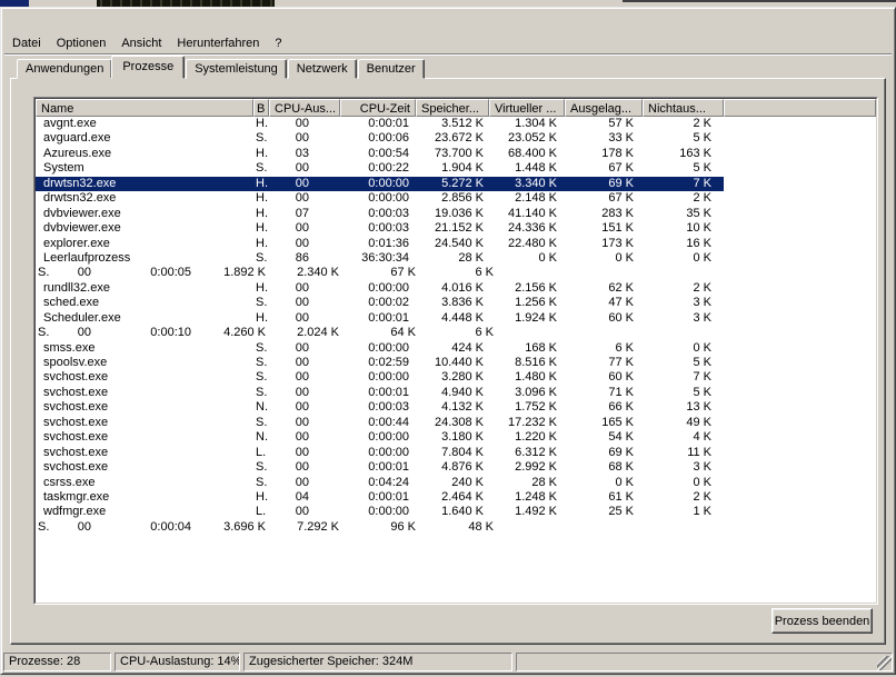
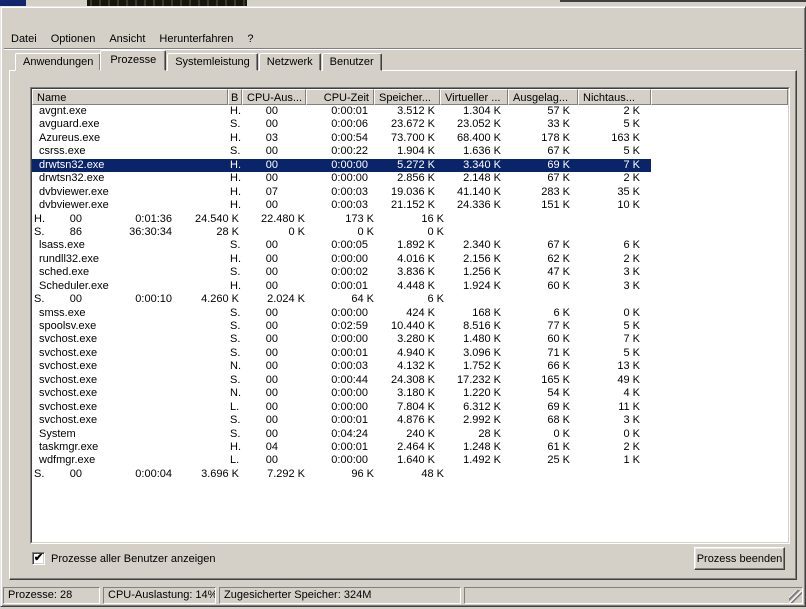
  Datei
  Optionen
  Ansicht
  Herunterfahren
  ?
  Anwendungen
  Prozesse
  Systemleistung
  Netzwerk
  Benutzer
  Name
  B
  CPU-Aus...
  CPU-Zeit
  Speicher...
  Virtueller ...
  Ausgelag...
  Nichtaus...
  avgnt.exe
  H.
  00
  0:00:01
  3.512 K
  1.304 K
  57 K
  2 K
  avguard.exe
  S.
  00
  0:00:06
  23.672 K
  23.052 K
  33 K
  5 K
  Azureus.exe
  H.
  03
  0:00:54
  73.700 K
  68.400 K
  178 K
  163 K
- System
+ csrss.exe
  S.
  00
  0:00:22
  1.904 K
- 1.448 K
+ 1.636 K
  67 K
  5 K
  drwtsn32.exe
  H.
  00
  0:00:00
  5.272 K
  3.340 K
  69 K
  7 K
  drwtsn32.exe
  H.
  00
  0:00:00
  2.856 K
  2.148 K
  67 K
  2 K
  dvbviewer.exe
  H.
  07
  0:00:03
  19.036 K
  41.140 K
  283 K
  35 K
  dvbviewer.exe
  H.
  00
  0:00:03
  21.152 K
  24.336 K
  151 K
  10 K
- explorer.exe
  H.
  00
  0:01:36
  24.540 K
  22.480 K
  173 K
  16 K
- Leerlaufprozess
  S.
  86
  36:30:34
  28 K
  0 K
  0 K
  0 K
+ lsass.exe
  S.
  00
  0:00:05
  1.892 K
  2.340 K
  67 K
  6 K
  rundll32.exe
  H.
  00
  0:00:00
  4.016 K
  2.156 K
  62 K
  2 K
  sched.exe
  S.
  00
  0:00:02
  3.836 K
  1.256 K
  47 K
  3 K
  Scheduler.exe
  H.
  00
  0:00:01
  4.448 K
  1.924 K
  60 K
  3 K
  S.
  00
  0:00:10
  4.260 K
  2.024 K
  64 K
  6 K
  smss.exe
  S.
  00
  0:00:00
  424 K
  168 K
  6 K
  0 K
  spoolsv.exe
  S.
  00
  0:02:59
  10.440 K
  8.516 K
  77 K
  5 K
  svchost.exe
  S.
  00
  0:00:00
  3.280 K
  1.480 K
  60 K
  7 K
  svchost.exe
  S.
  00
  0:00:01
  4.940 K
  3.096 K
  71 K
  5 K
  svchost.exe
  N.
  00
  0:00:03
  4.132 K
  1.752 K
  66 K
  13 K
  svchost.exe
  S.
  00
  0:00:44
  24.308 K
  17.232 K
  165 K
  49 K
  svchost.exe
  N.
  00
  0:00:00
  3.180 K
  1.220 K
  54 K
  4 K
  svchost.exe
  L.
  00
  0:00:00
  7.804 K
  6.312 K
  69 K
  11 K
  svchost.exe
  S.
  00
  0:00:01
  4.876 K
  2.992 K
  68 K
  3 K
- csrss.exe
+ System
  S.
  00
  0:04:24
  240 K
  28 K
  0 K
  0 K
  taskmgr.exe
  H.
  04
  0:00:01
  2.464 K
  1.248 K
  61 K
  2 K
  wdfmgr.exe
  L.
  00
  0:00:00
  1.640 K
  1.492 K
  25 K
  1 K
  S.
  00
  0:00:04
  3.696 K
  7.292 K
  96 K
  48 K
+ ✔
+ Prozesse aller Benutzer anzeigen
  Prozess beenden
  Prozesse: 28
  CPU-Auslastung: 14%
  Zugesicherter Speicher: 324M
